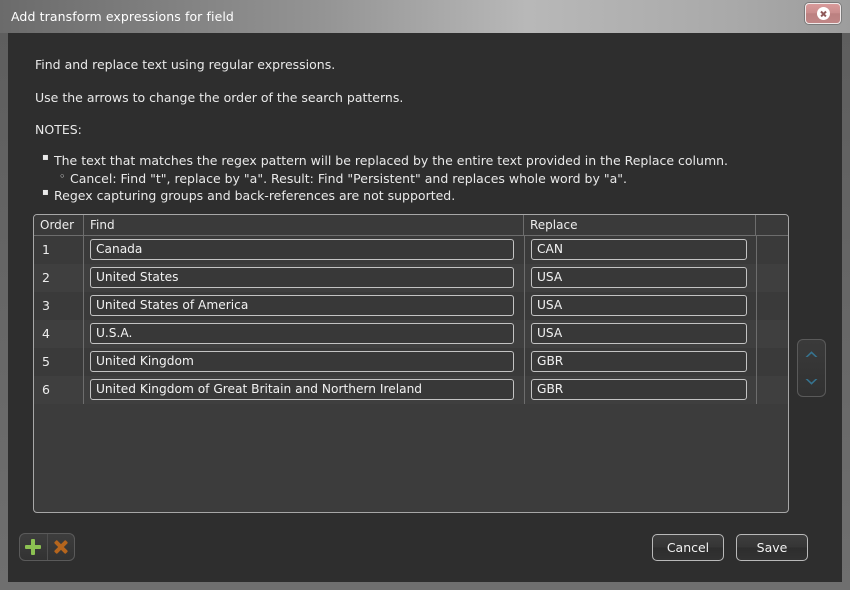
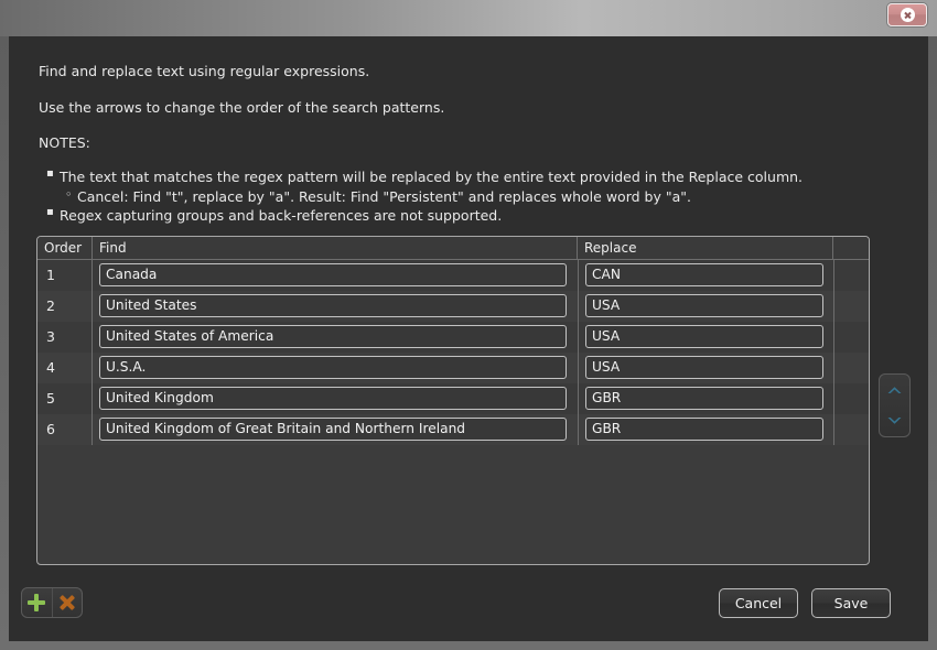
- Add transform expressions for field
  Find and replace text using regular expressions.
  Use the arrows to change the order of the search patterns.
  NOTES:
  The text that matches the regex pattern will be replaced by the entire text provided in the Replace column.
  Cancel: Find "t", replace by "a". Result: Find "Persistent" and replaces whole word by "a".
  Regex capturing groups and back-references are not supported.
  Order
  Find
  Replace
  1
  Canada
  CAN
  2
  United States
  USA
  3
  United States of America
  USA
  4
  U.S.A.
  USA
  5
  United Kingdom
  GBR
  6
  United Kingdom of Great Britain and Northern Ireland
  GBR
  Cancel
  Save
